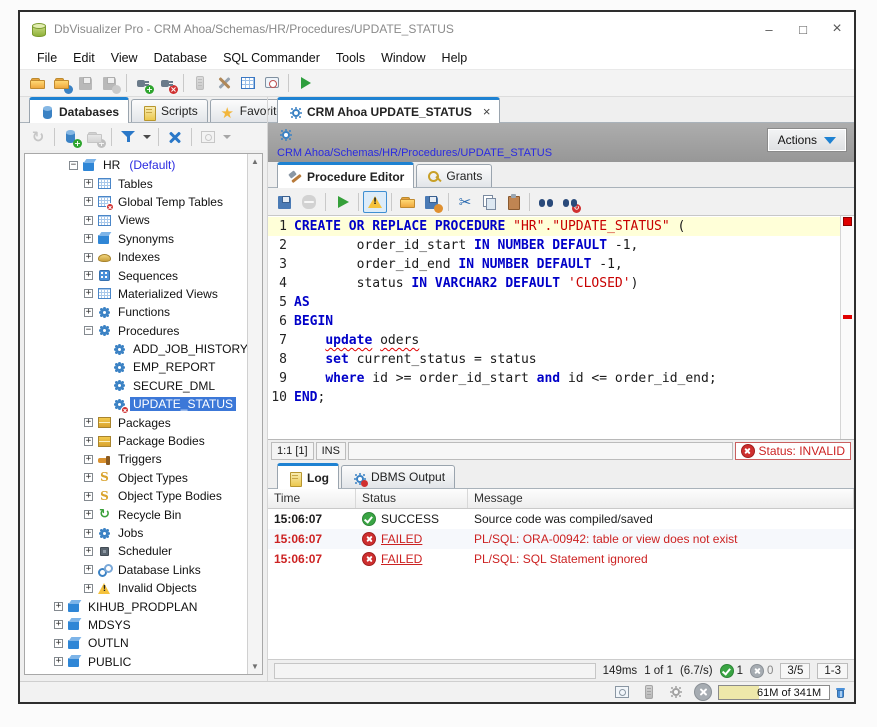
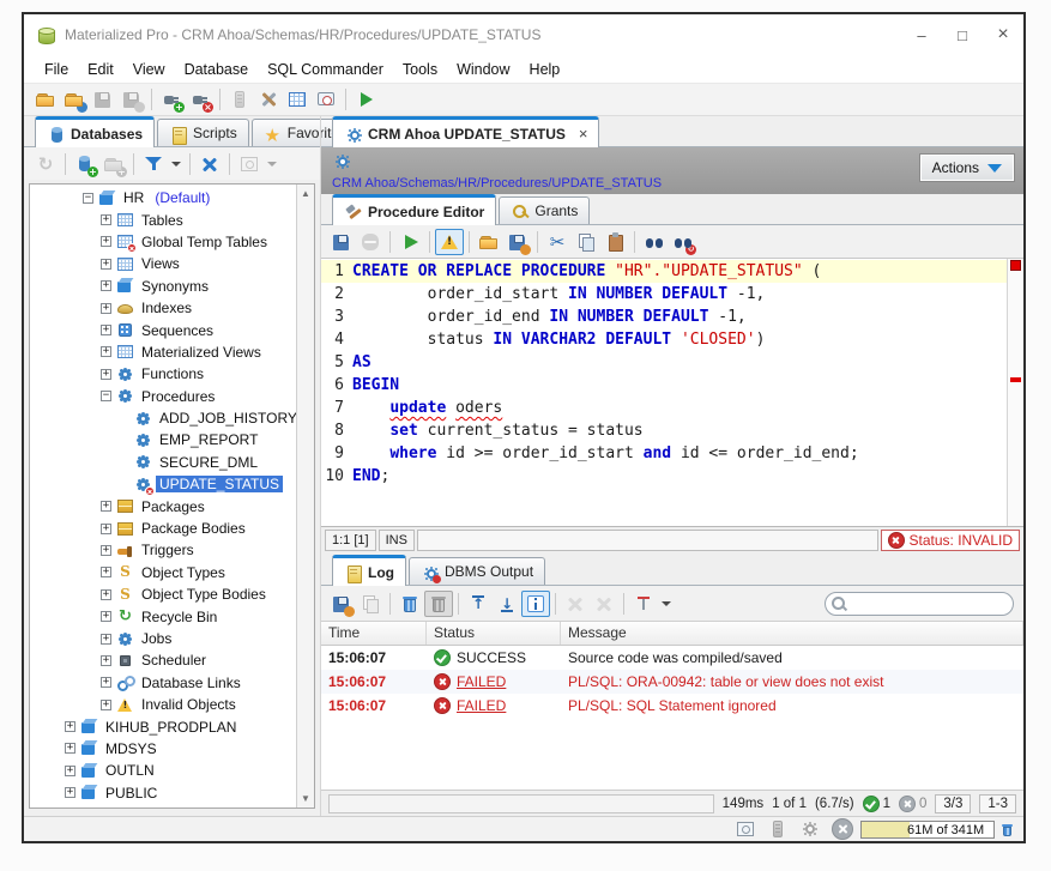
- DbVisualizer Pro - CRM Ahoa/Schemas/HR/Procedures/UPDATE_STATUS
+ Materialized Pro - CRM Ahoa/Schemas/HR/Procedures/UPDATE_STATUS
  –
  □
  ×
  File
  Edit
  View
  Database
  SQL Commander
  Tools
  Window
  Help
  +
  ×
  Databases
  Scripts
  ★
  Favorit
  ↻
  +
  +
  −
  HR
  (Default)
  +
  Tables
  +
  Global Temp Tables
  +
  Views
  +
  Synonyms
  +
  Indexes
  +
  Sequences
  +
  Materialized Views
  +
  Functions
  −
  Procedures
  ADD_JOB_HISTORY
  EMP_REPORT
  SECURE_DML
  UPDATE_STATUS
  +
  Packages
  +
  Package Bodies
  +
  Triggers
  +
  S
  Object Types
  +
  S
  Object Type Bodies
  +
  ↻
  Recycle Bin
  +
  Jobs
  +
  Scheduler
  +
  Database Links
  +
  !
  Invalid Objects
  +
  KIHUB_PRODPLAN
  +
  MDSYS
  +
  OUTLN
  +
  PUBLIC
  ▲
  ▼
  CRM Ahoa UPDATE_STATUS
  ×
  CRM Ahoa/Schemas/HR/Procedures/UPDATE_STATUS
  Actions
  Procedure Editor
  Grants
  !
  ✂
  ↻
  1
  CREATE OR REPLACE PROCEDURE "HR"."UPDATE_STATUS" (
  2
  order_id_start IN NUMBER DEFAULT -1,
  3
  order_id_end IN NUMBER DEFAULT -1,
  4
  status IN VARCHAR2 DEFAULT 'CLOSED')
  5
  AS
  6
  BEGIN
  7
  update oders
  8
  set current_status = status
  9
  where id >= order_id_start and id <= order_id_end;
  10
  END;
  1:1 [1]
  INS
  Status: INVALID
  Log
  DBMS Output
+ ↑
+ ↓
  Time
  Status
  Message
  15:06:07
  SUCCESS
  Source code was compiled/saved
  15:06:07
  FAILED
  PL/SQL: ORA-00942: table or view does not exist
  15:06:07
  FAILED
  PL/SQL: SQL Statement ignored
  149ms
  1 of 1
  (6.7/s)
  1
  0
- 3/5
+ 3/3
  1-3
  61M of 341M
